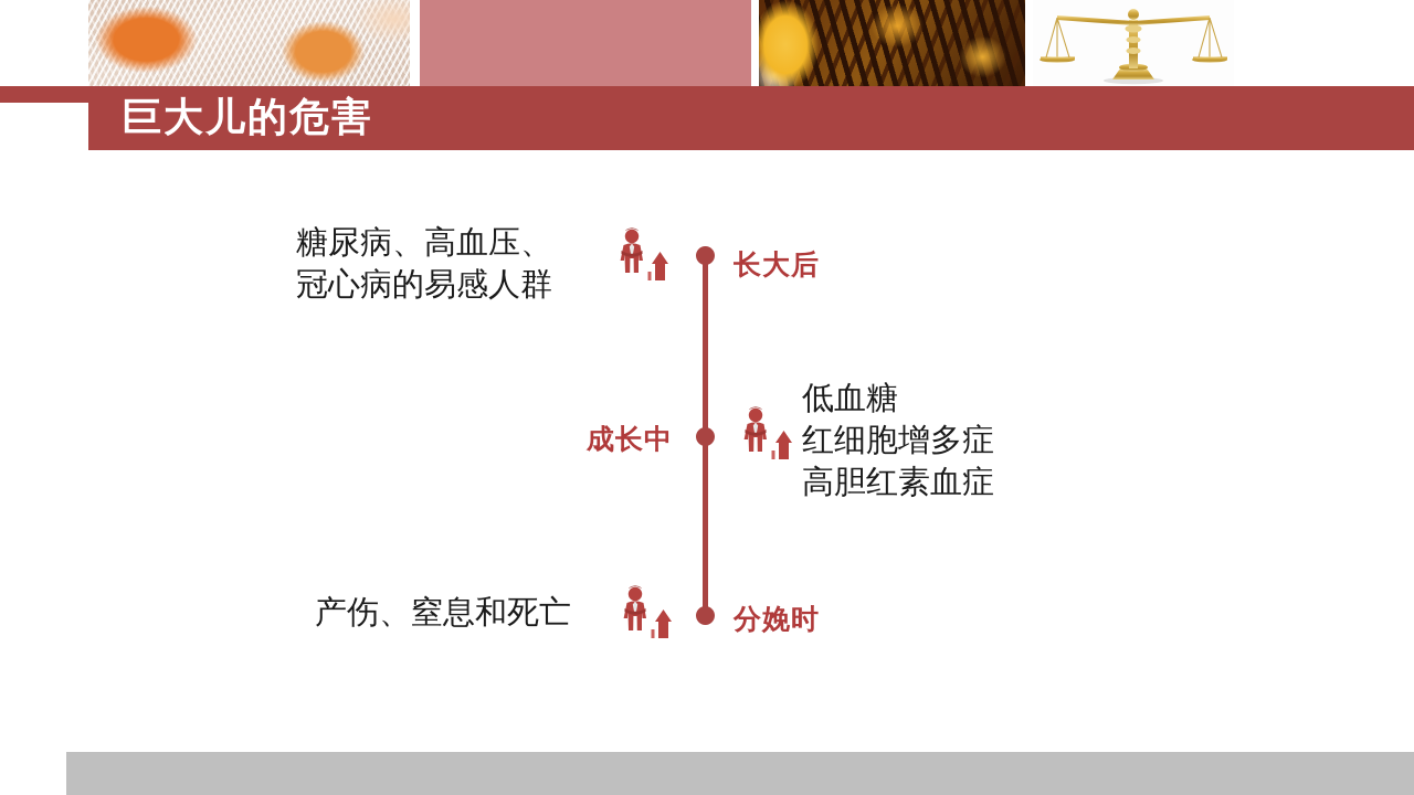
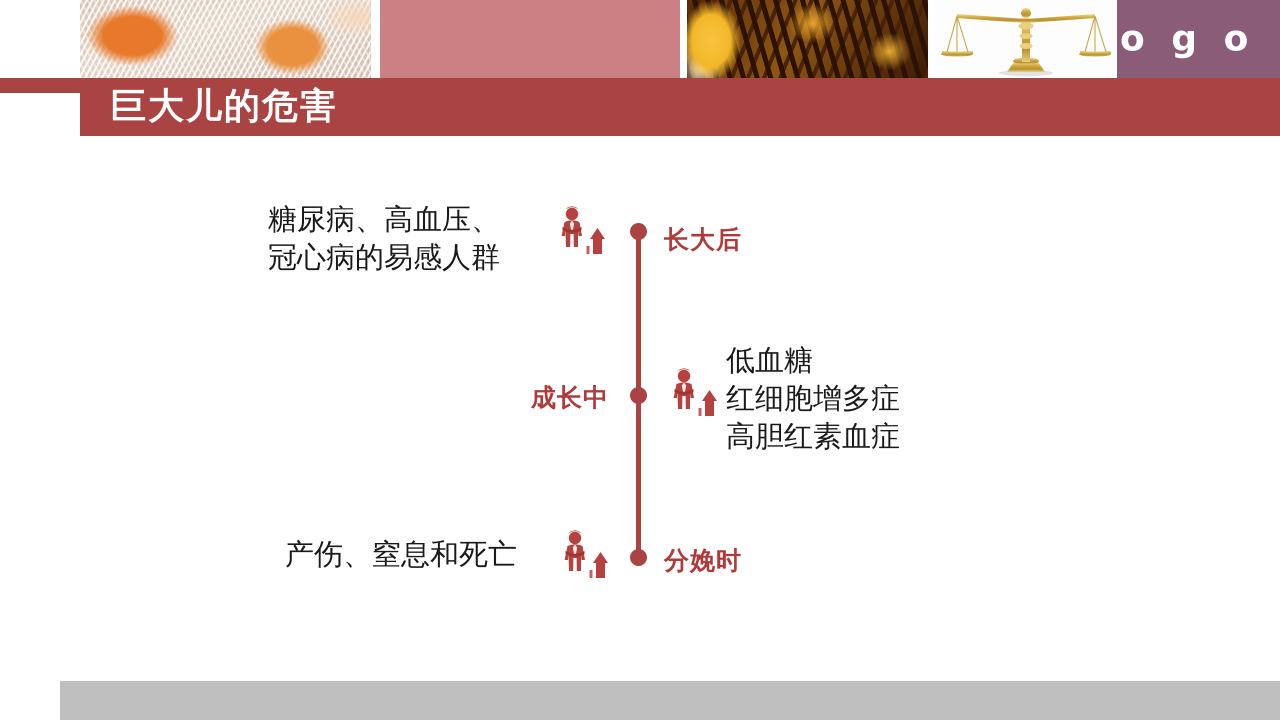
+ o g o
  巨大儿的危害
  长大后
  成长中
  分娩时
  糖尿病、高血压、
  冠心病的易感人群
  低血糖
  红细胞增多症
  高胆红素血症
  产伤、窒息和死亡
